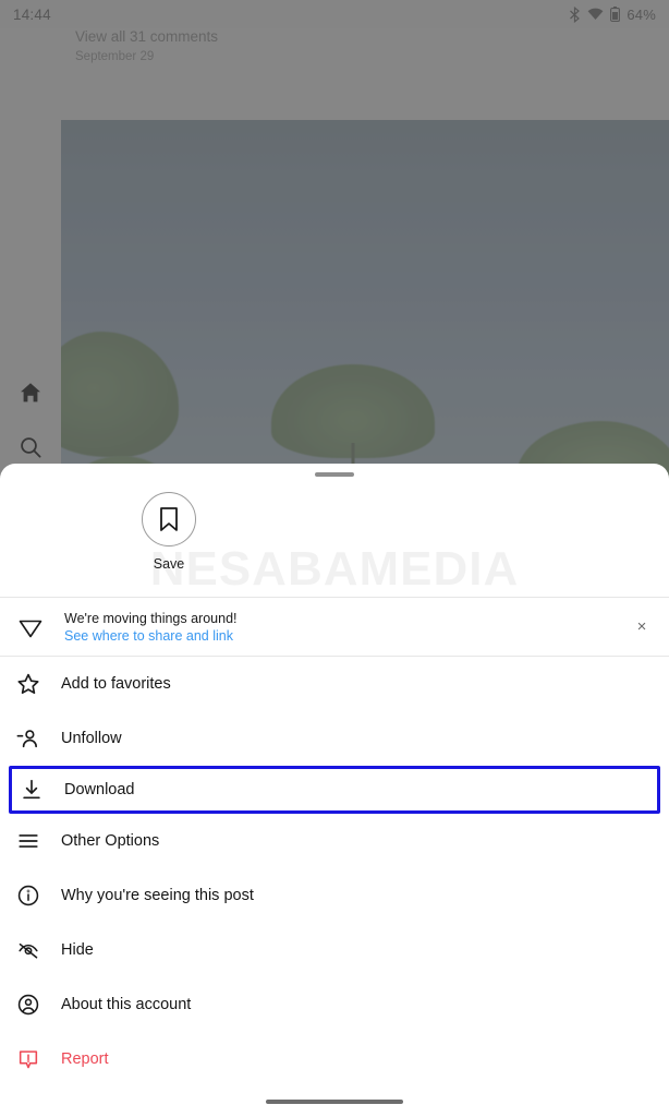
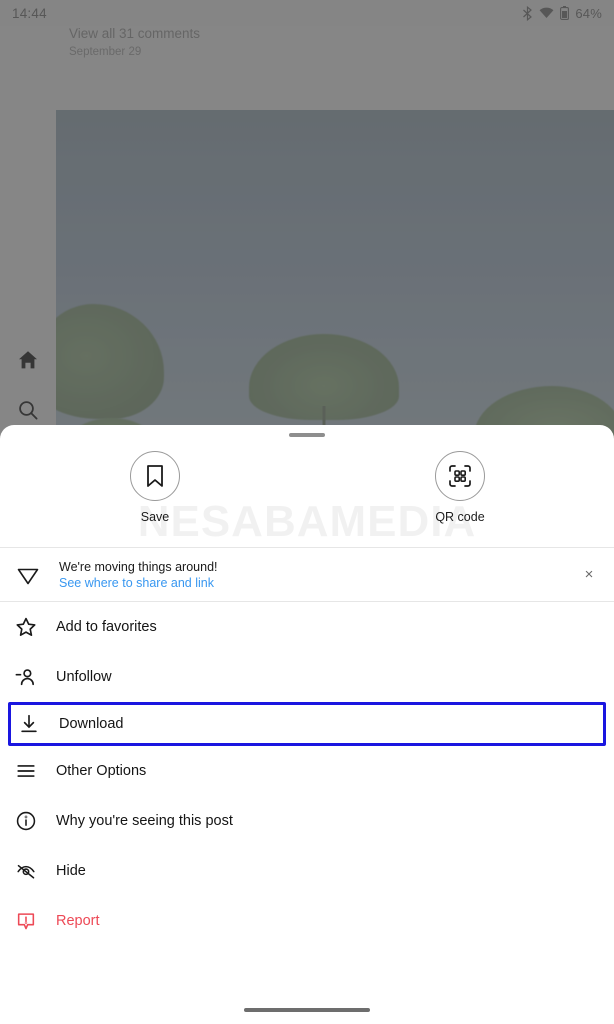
  14:44
  64%
  View all 31 comments
  September 29
  Save
+ QR code
  NESABAMEDIA
  We're moving things around!
  See where to share and link
  ×
  Add to favorites
  Unfollow
  Download
  Other Options
  Why you're seeing this post
  Hide
- About this account
  Report
